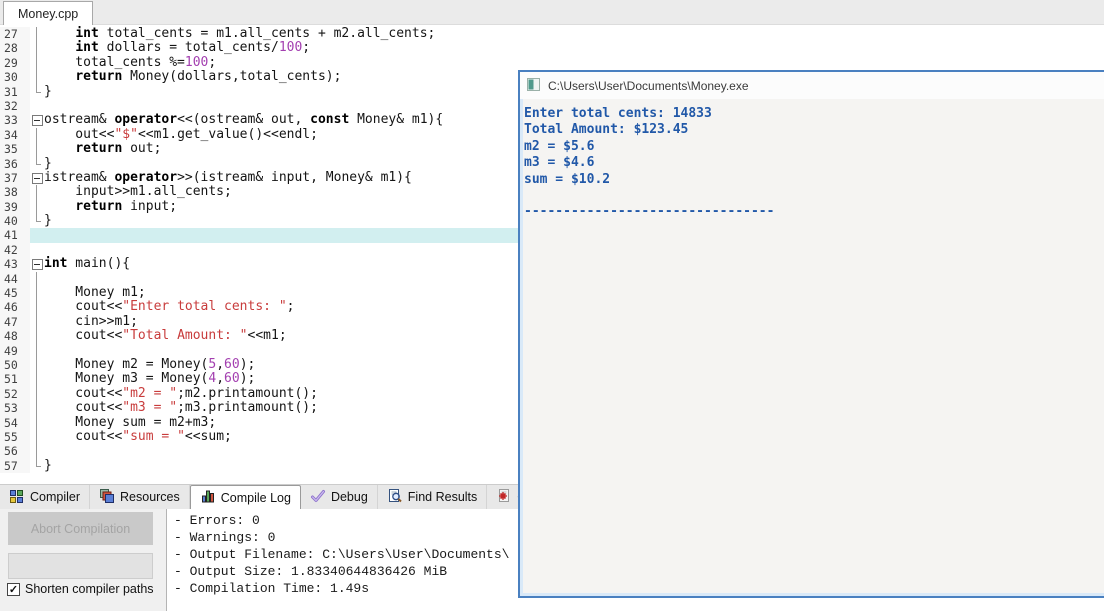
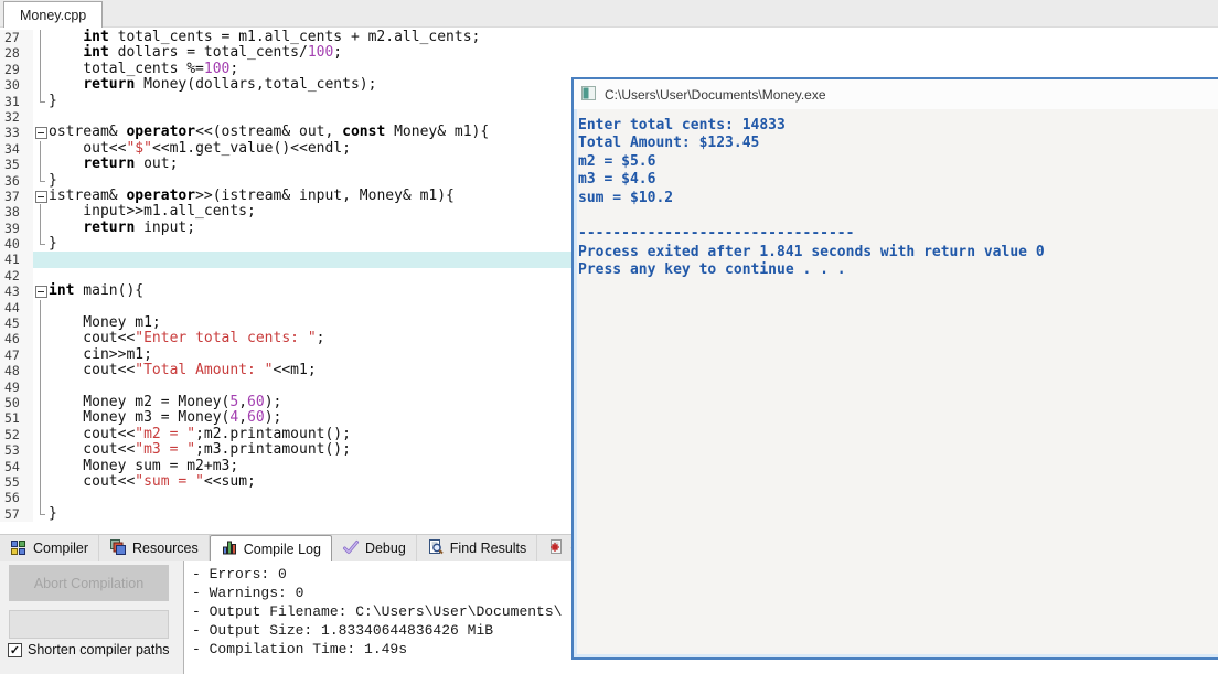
  Money.cpp
  27
  int total_cents = m1.all_cents + m2.all_cents;
  28
  int dollars = total_cents/100;
  29
  total_cents %=100;
  30
  return Money(dollars,total_cents);
  31
  }
  32
  33
  ostream& operator<<(ostream& out, const Money& m1){
  34
  out<<"$"<<m1.get_value()<<endl;
  35
  return out;
  36
  }
  37
  istream& operator>>(istream& input, Money& m1){
  38
  input>>m1.all_cents;
  39
  return input;
  40
  }
  41
  42
  43
  int main(){
  44
  45
  Money m1;
  46
  cout<<"Enter total cents: ";
  47
  cin>>m1;
  48
  cout<<"Total Amount: "<<m1;
  49
  50
  Money m2 = Money(5,60);
  51
  Money m3 = Money(4,60);
  52
  cout<<"m2 = ";m2.printamount();
  53
  cout<<"m3 = ";m3.printamount();
  54
  Money sum = m2+m3;
  55
  cout<<"sum = "<<sum;
  56
  57
  }
  Compiler
  Resources
  Compile Log
  Debug
  Find Results
  Abort Compilation
  ✓
  Shorten compiler paths
  - Errors: 0
  - Warnings: 0
  - Output Filename: C:\Users\User\Documents\
  - Output Size: 1.83340644836426 MiB
  - Compilation Time: 1.49s
  C:\Users\User\Documents\Money.exe
  Enter total cents: 14833
  Total Amount: $123.45
  m2 = $5.6
  m3 = $4.6
  sum = $10.2
  --------------------------------
+ Process exited after 1.841 seconds with return value 0
+ Press any key to continue . . .
